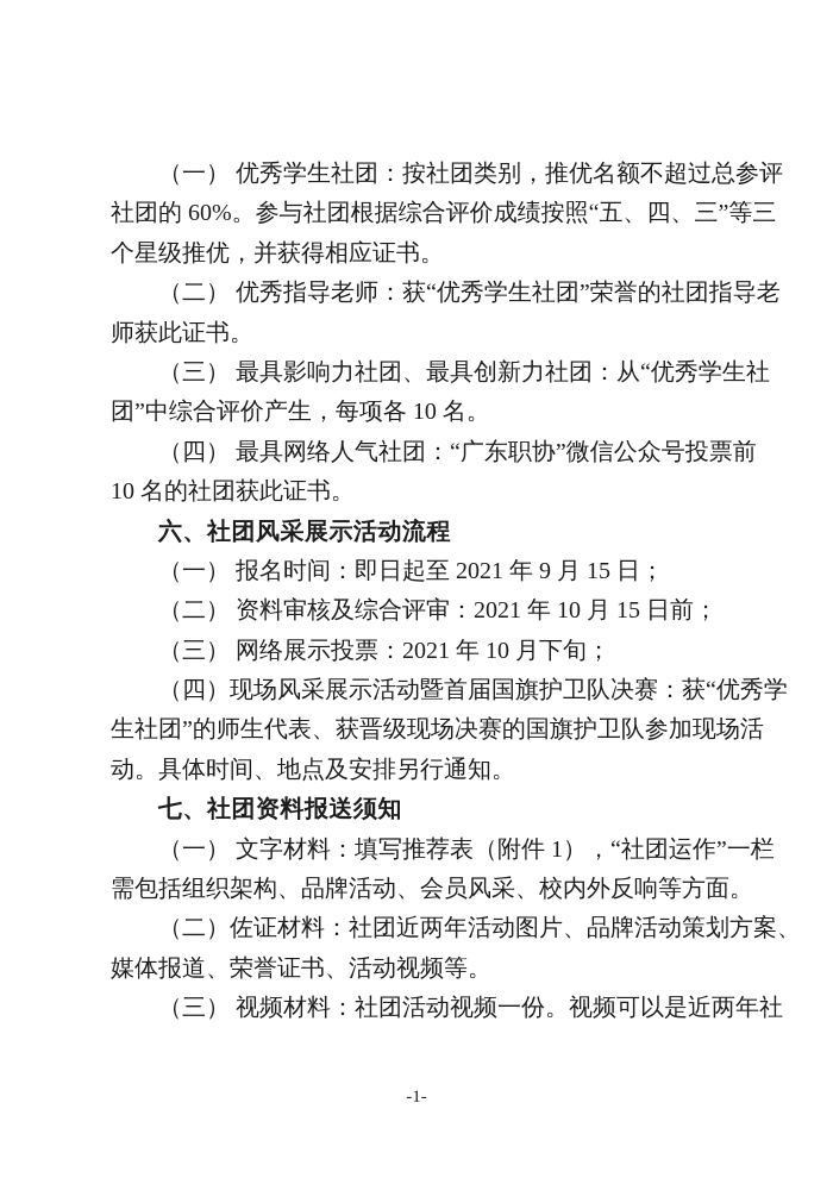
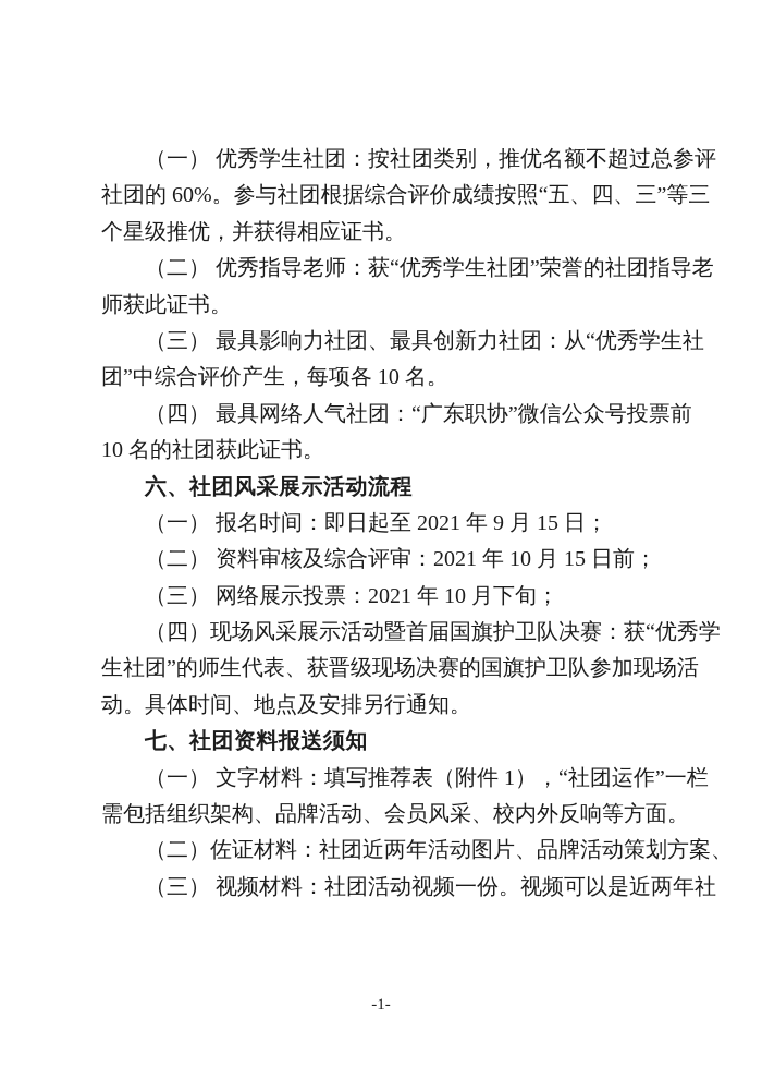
  （一） 优秀学生社团：按社团类别，推优名额不超过总参评
  社团的 60%。参与社团根据综合评价成绩按照“五、四、三”等三
  个星级推优，并获得相应证书。
  （二） 优秀指导老师：获“优秀学生社团”荣誉的社团指导老
  师获此证书。
  （三） 最具影响力社团、最具创新力社团：从“优秀学生社
  团”中综合评价产生，每项各 10 名。
  （四） 最具网络人气社团：“广东职协”微信公众号投票前
  10 名的社团获此证书。
  六、社团风采展示活动流程
  （一） 报名时间：即日起至 2021 年 9 月 15 日；
  （二） 资料审核及综合评审：2021 年 10 月 15 日前；
  （三） 网络展示投票：2021 年 10 月下旬；
  （四）现场风采展示活动暨首届国旗护卫队决赛：获“优秀学
  生社团”的师生代表、获晋级现场决赛的国旗护卫队参加现场活
  动。具体时间、地点及安排另行通知。
  七、社团资料报送须知
  （一） 文字材料：填写推荐表（附件 1），“社团运作”一栏
  需包括组织架构、品牌活动、会员风采、校内外反响等方面。
  （二）佐证材料：社团近两年活动图片、品牌活动策划方案、
- 媒体报道、荣誉证书、活动视频等。
  （三） 视频材料：社团活动视频一份。视频可以是近两年社
  -1-
